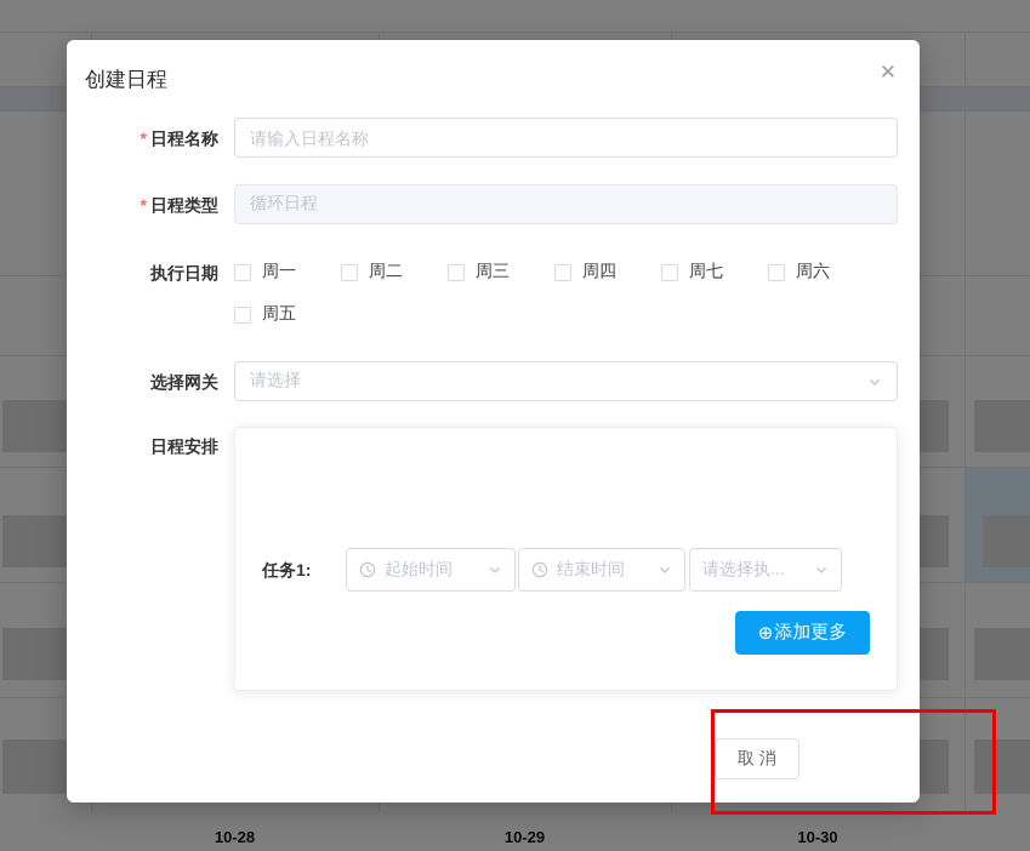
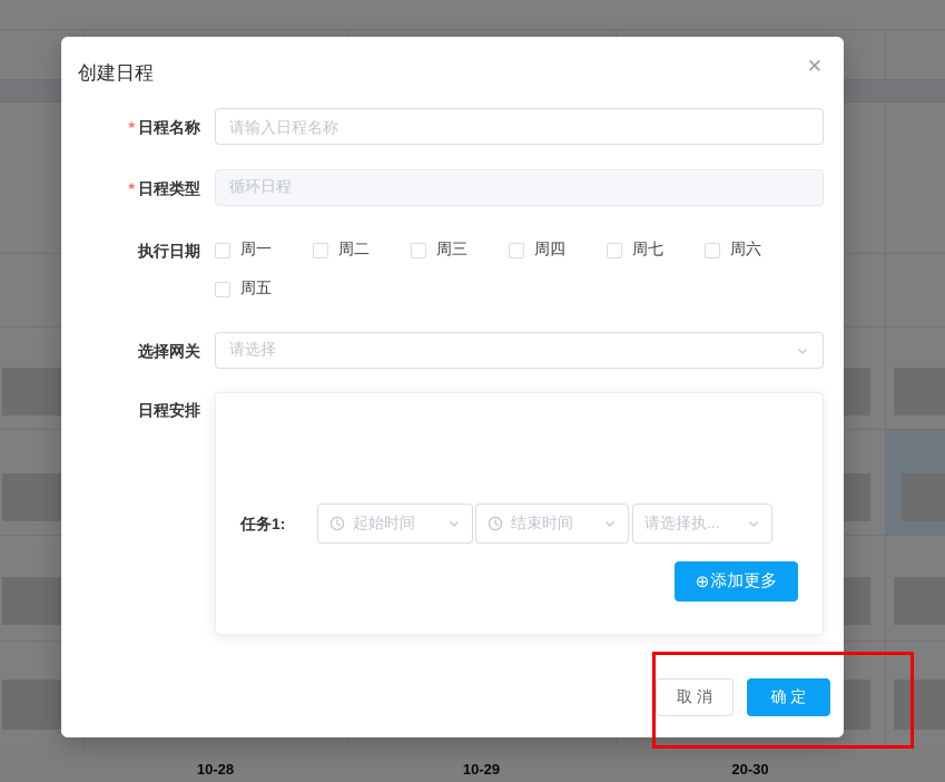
  10-28
  10-29
- 10-30
+ 20-30
  创建日程
  ✕
  * 日程名称
  请输入日程名称
  * 日程类型
  循环日程
  执行日期
  周一
  周二
  周三
  周四
  周七
  周六
  周五
  选择网关
  请选择
  日程安排
  任务1:
  起始时间
  结束时间
  请选择执...
  ⊕
  添加更多
  取 消
+ 确 定
